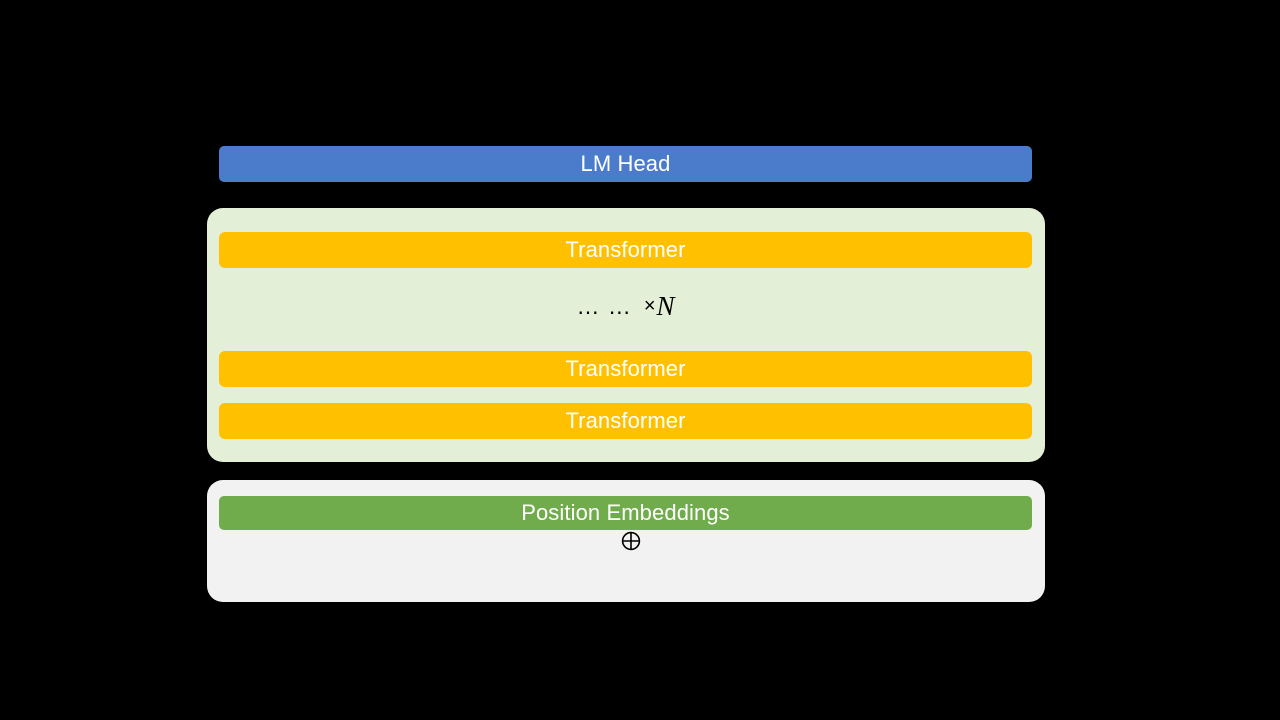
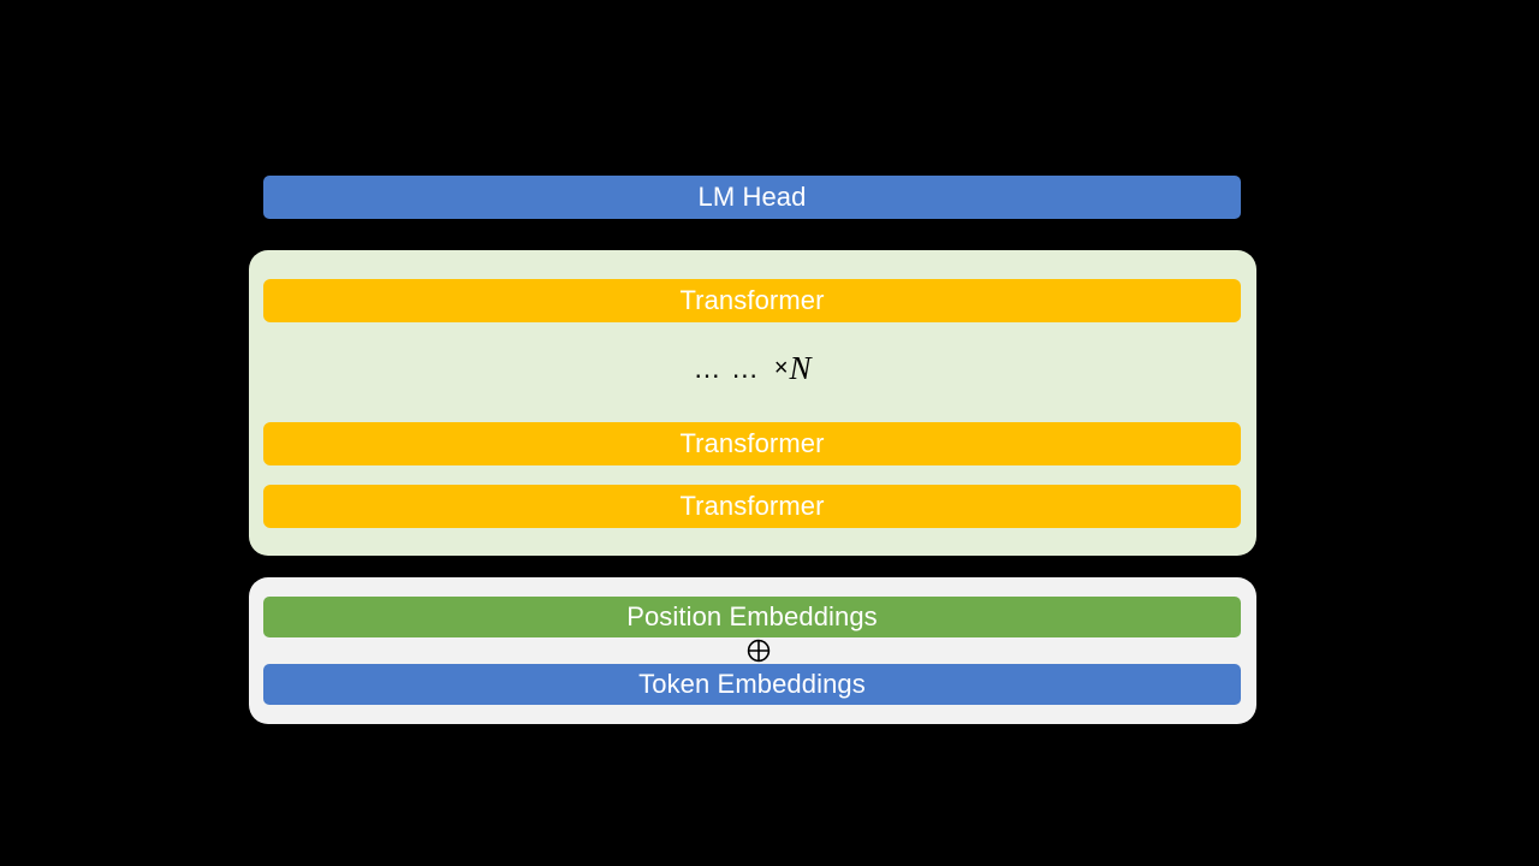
  LM Head
  Transformer
  … …
  ×
  N
  Transformer
  Transformer
  Position Embeddings
+ Token Embeddings
